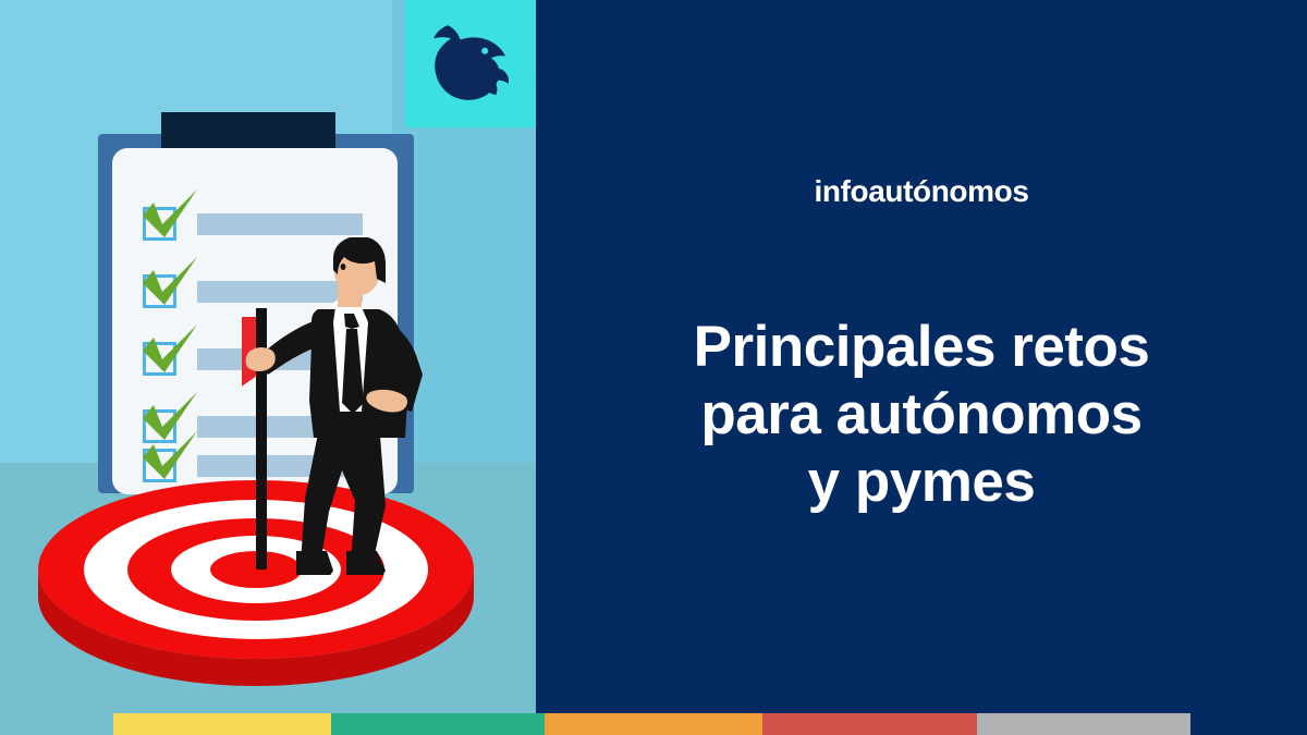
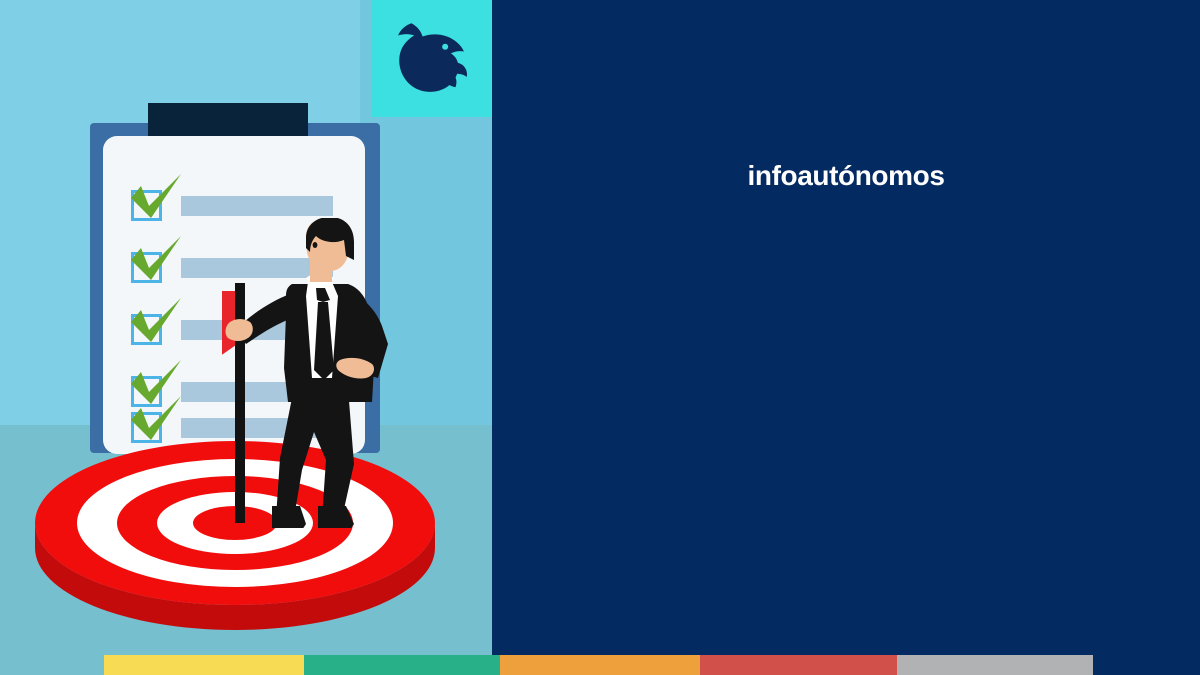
  infoautónomos
- Principales retos
- para autónomos
- y pymes
